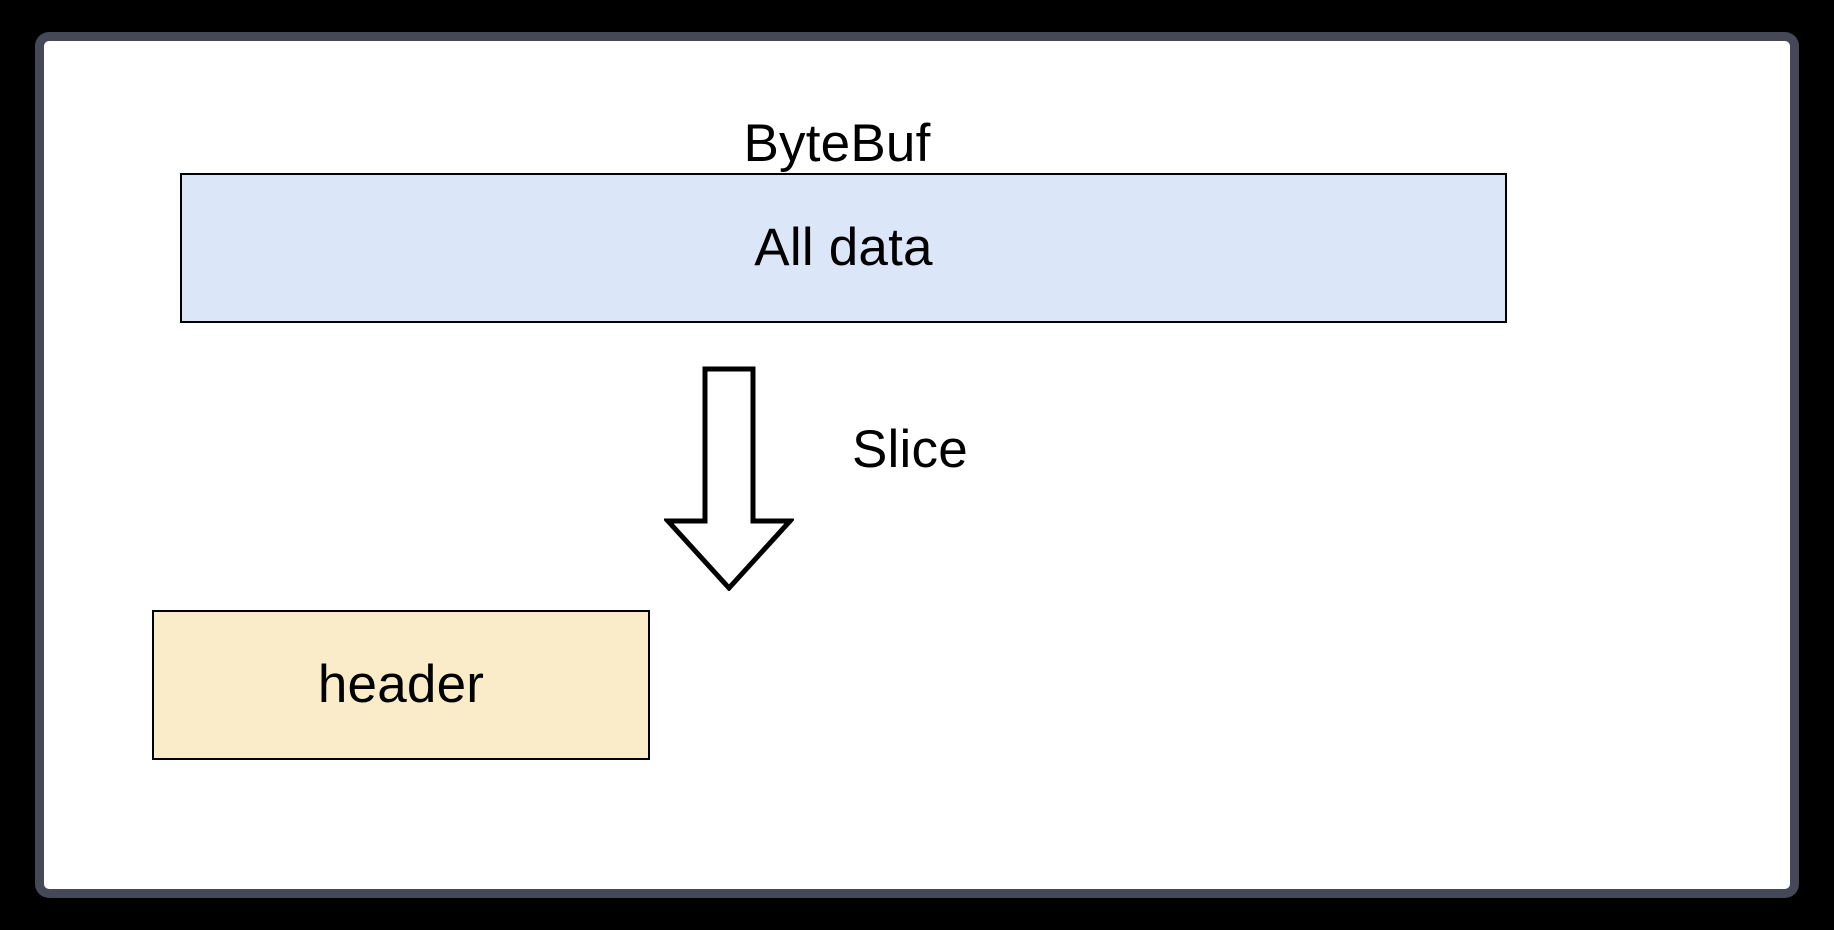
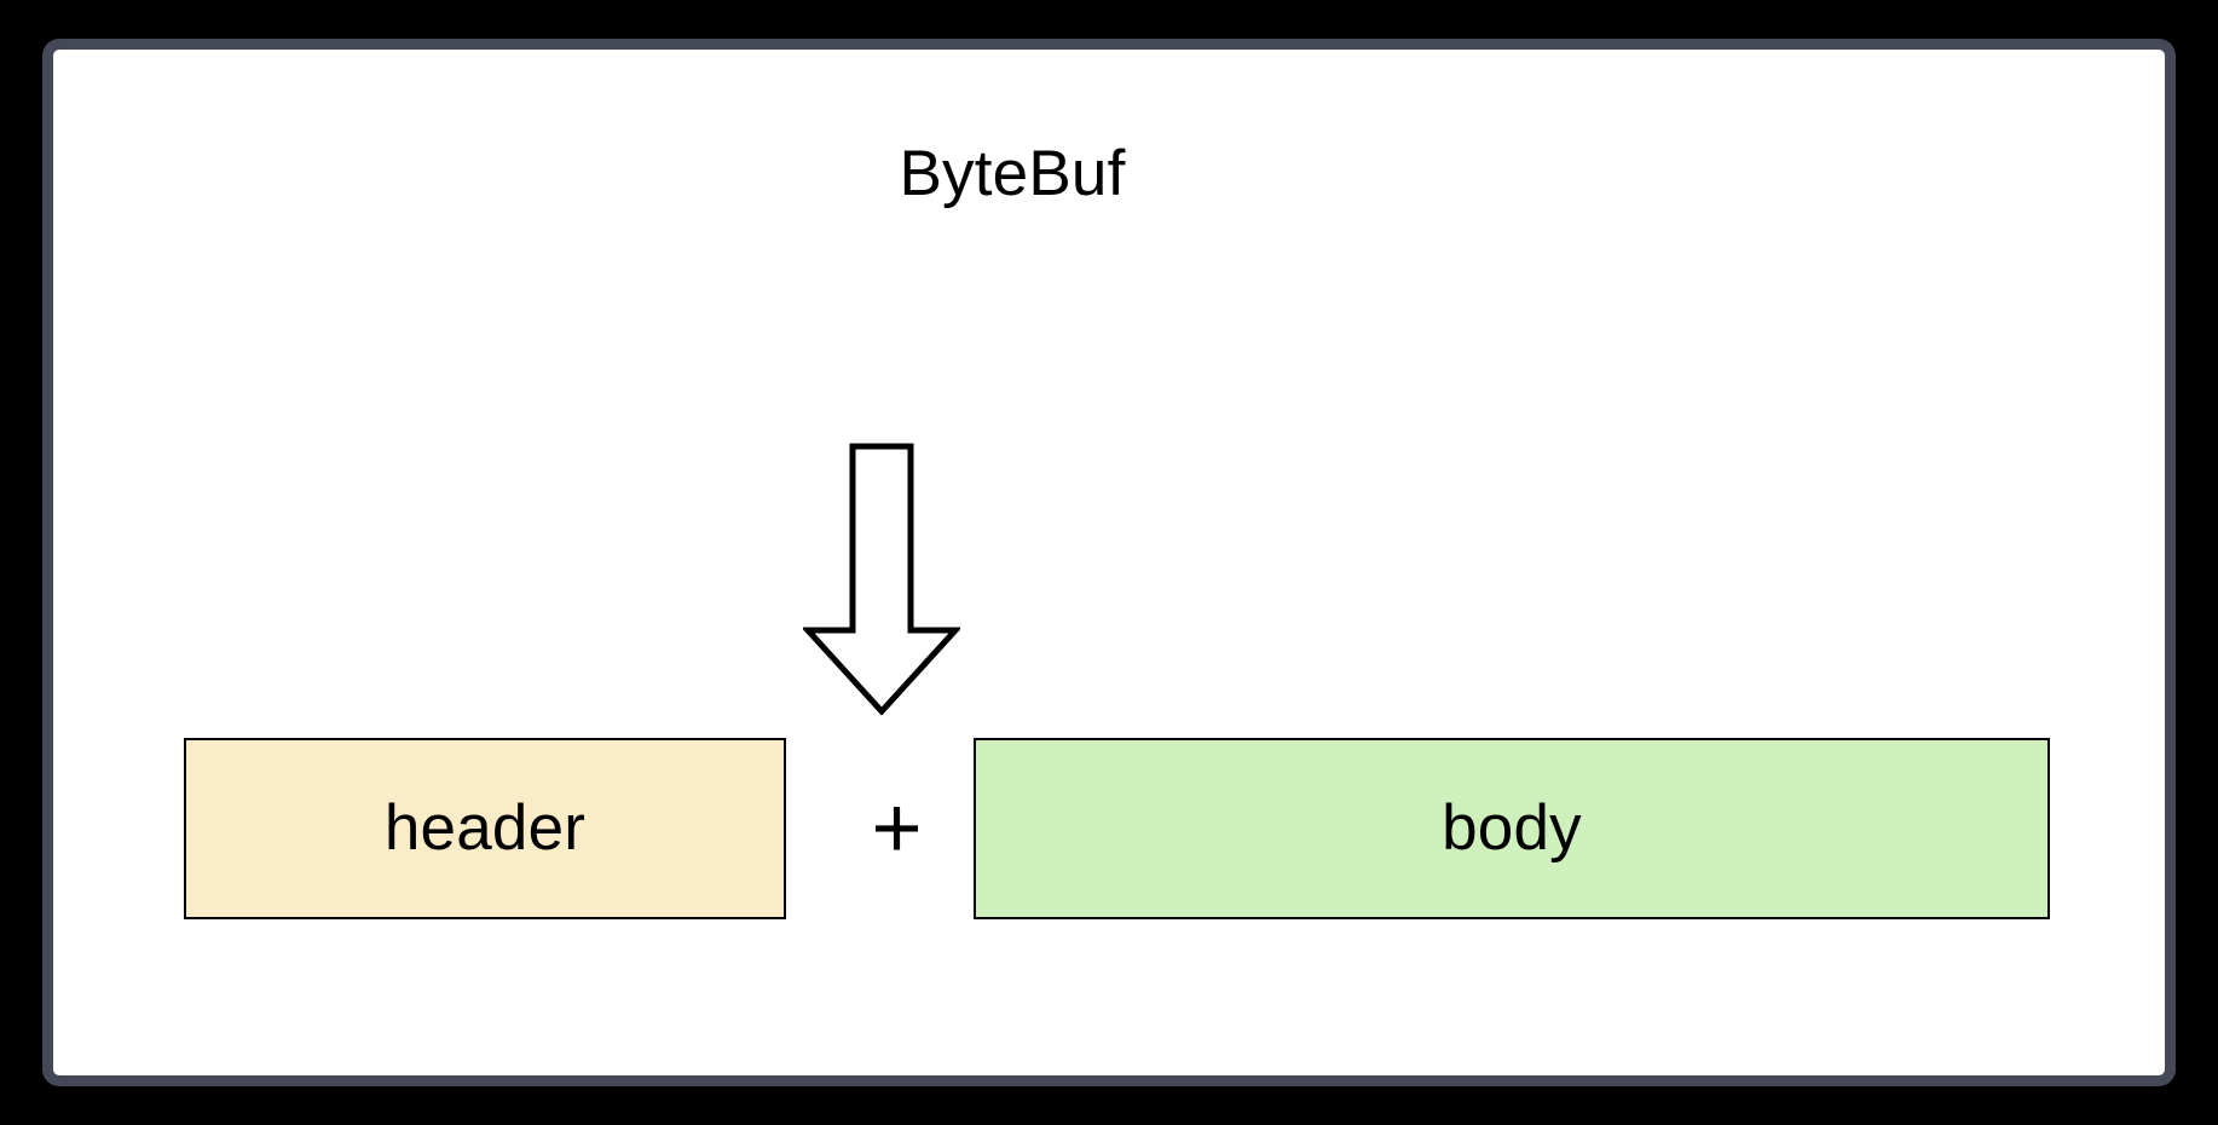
  ByteBuf
- All data
- Slice
  header
+ +
+ body
